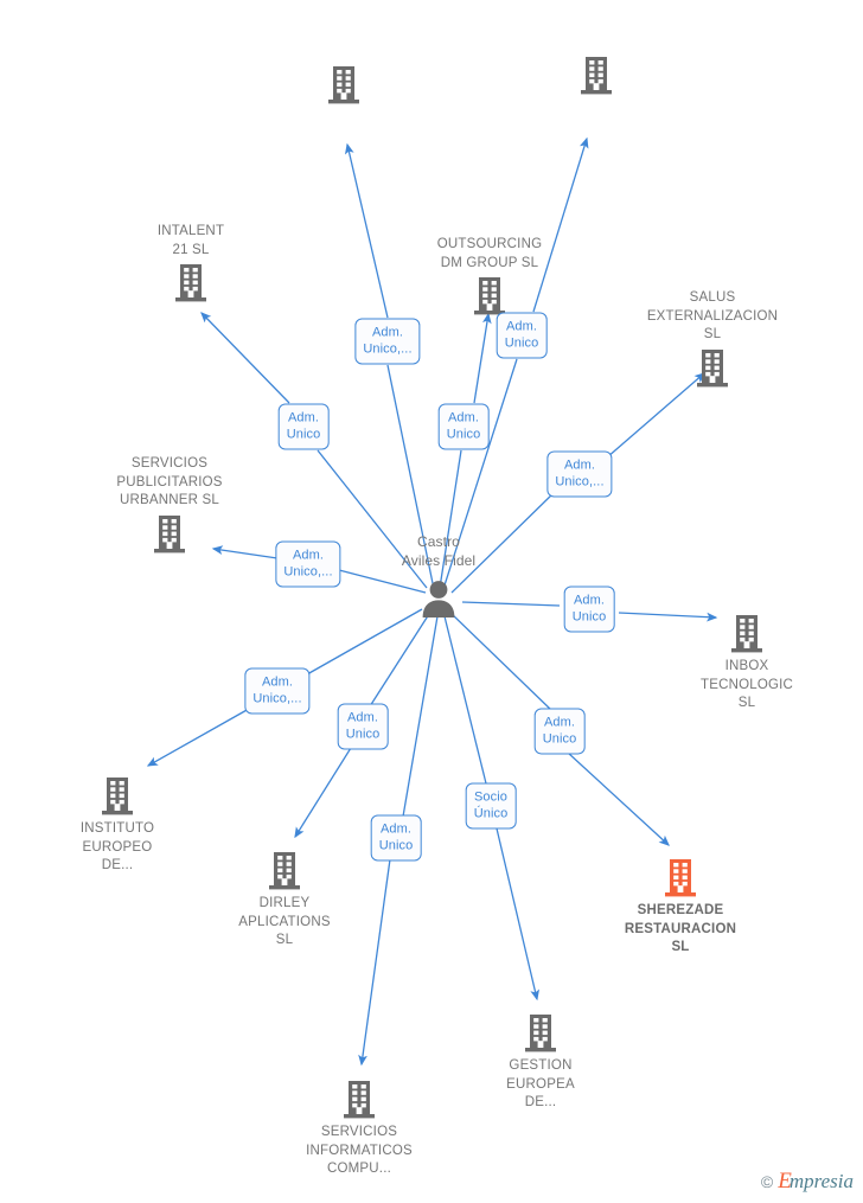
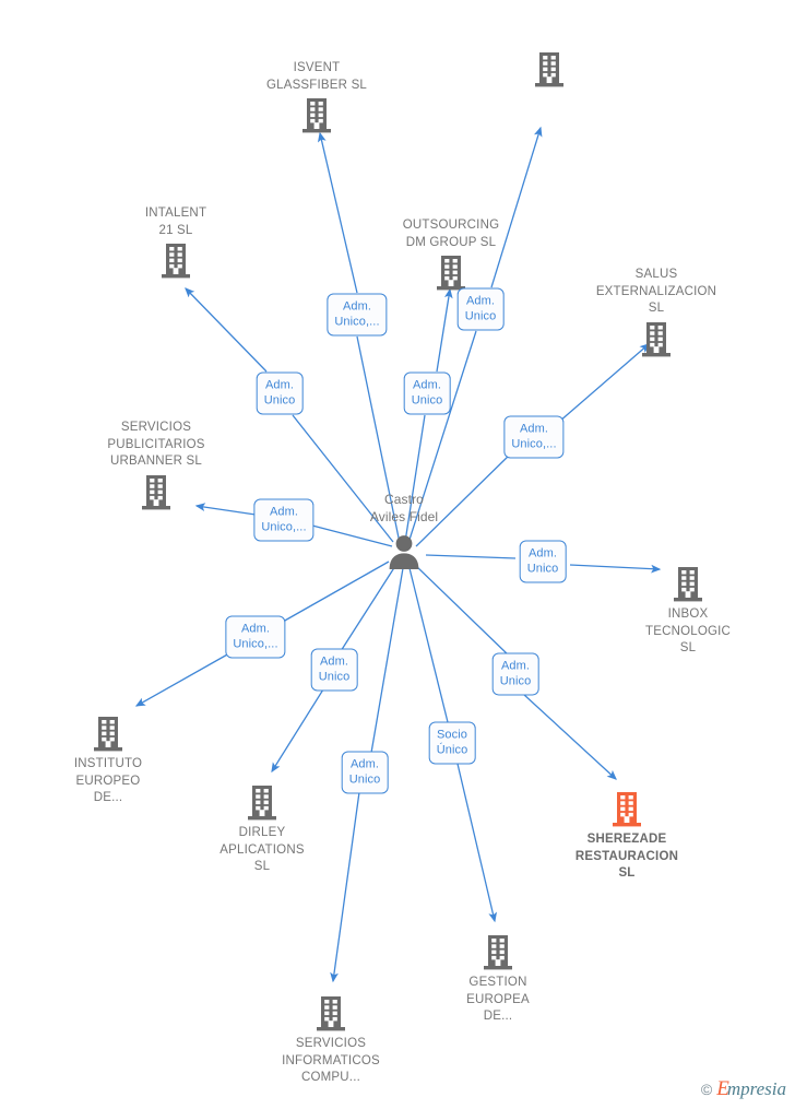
+ ISVENT
+ GLASSFIBER SL
  INTALENT
  21 SL
  OUTSOURCING
  DM GROUP SL
  SALUS
  EXTERNALIZACION
  SL
  SERVICIOS
  PUBLICITARIOS
  URBANNER SL
  INBOX
  TECNOLOGIC
  SL
  INSTITUTO
  EUROPEO
  DE...
  DIRLEY
  APLICATIONS
  SL
  SHEREZADE
  RESTAURACION
  SL
  GESTION
  EUROPEA
  DE...
  SERVICIOS
  INFORMATICOS
  COMPU...
  Castro
  Aviles Fidel
  Adm.
  Unico,...
  Adm.
  Unico
  Adm.
  Unico
  Adm.
  Unico
  Adm.
  Unico,...
  Adm.
  Unico,...
  Adm.
  Unico
  Adm.
  Unico,...
  Adm.
  Unico
  Adm.
  Unico
  Socio
  Único
  Adm.
  Unico
  ©
  Empresia
